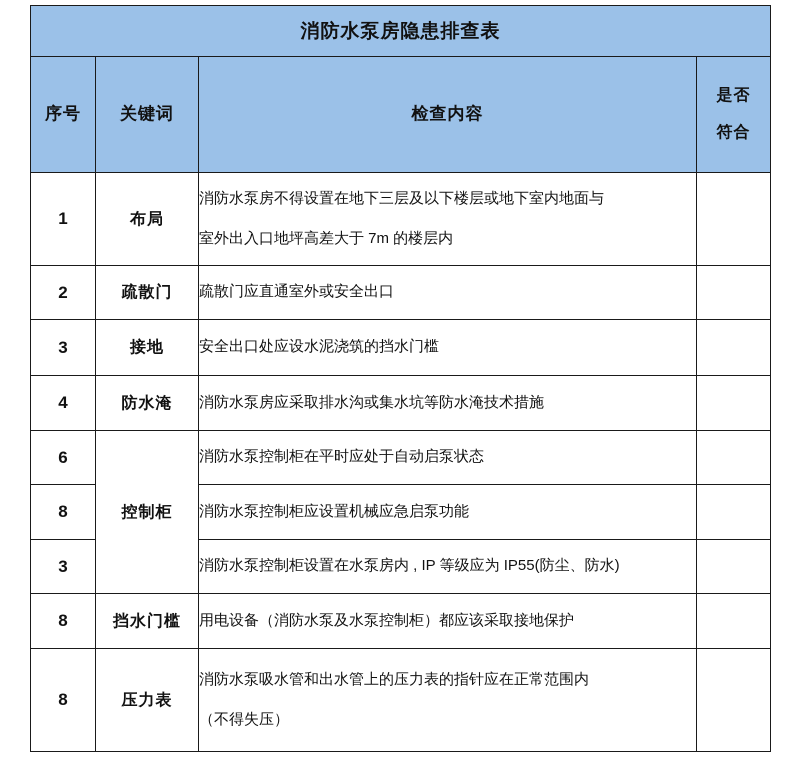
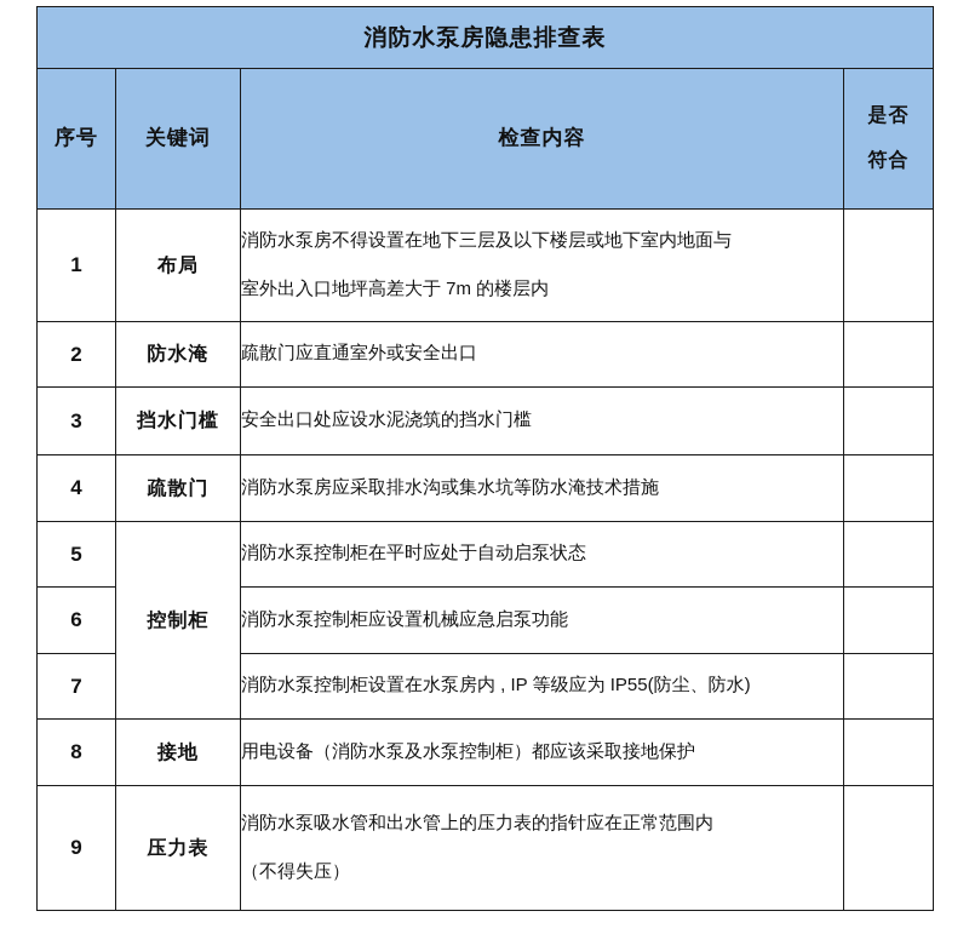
  消防水泵房隐患排查表
  序号	关键词	检查内容	是否 符合
  1	布局	消防水泵房不得设置在地下三层及以下楼层或地下室内地面与 室外出入口地坪高差大于 7m 的楼层内
- 2	疏散门	疏散门应直通室外或安全出口
+ 2	防水淹	疏散门应直通室外或安全出口
- 3	接地	安全出口处应设水泥浇筑的挡水门槛
+ 3	挡水门槛	安全出口处应设水泥浇筑的挡水门槛
- 4	防水淹	消防水泵房应采取排水沟或集水坑等防水淹技术措施
+ 4	疏散门	消防水泵房应采取排水沟或集水坑等防水淹技术措施
- 6	控制柜	消防水泵控制柜在平时应处于自动启泵状态
+ 5	控制柜	消防水泵控制柜在平时应处于自动启泵状态
- 8	消防水泵控制柜应设置机械应急启泵功能
+ 6	消防水泵控制柜应设置机械应急启泵功能
- 3	消防水泵控制柜设置在水泵房内 , IP 等级应为 IP55(防尘、防水)
+ 7	消防水泵控制柜设置在水泵房内 , IP 等级应为 IP55(防尘、防水)
- 8	挡水门槛	用电设备（消防水泵及水泵控制柜）都应该采取接地保护
+ 8	接地	用电设备（消防水泵及水泵控制柜）都应该采取接地保护
- 8	压力表	消防水泵吸水管和出水管上的压力表的指针应在正常范围内 （不得失压）
+ 9	压力表	消防水泵吸水管和出水管上的压力表的指针应在正常范围内 （不得失压）
